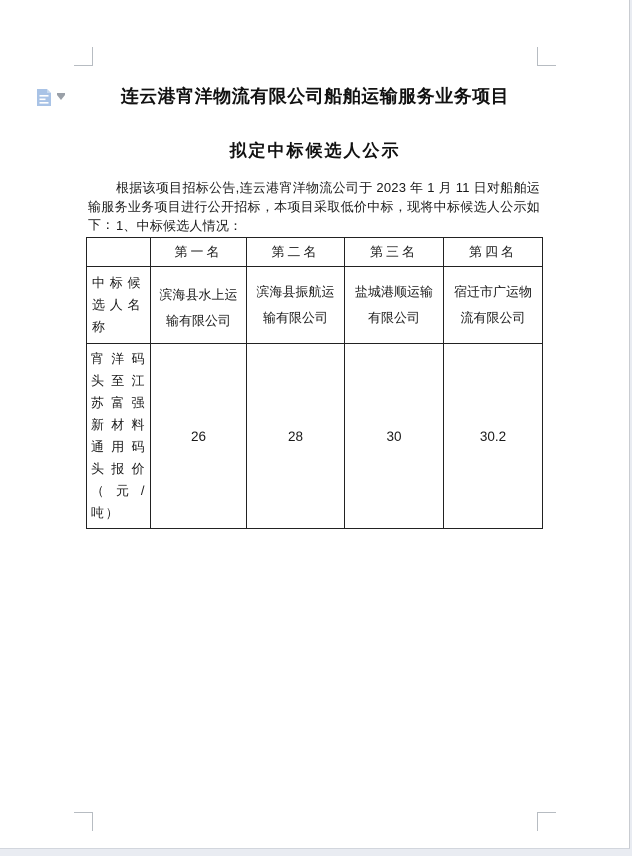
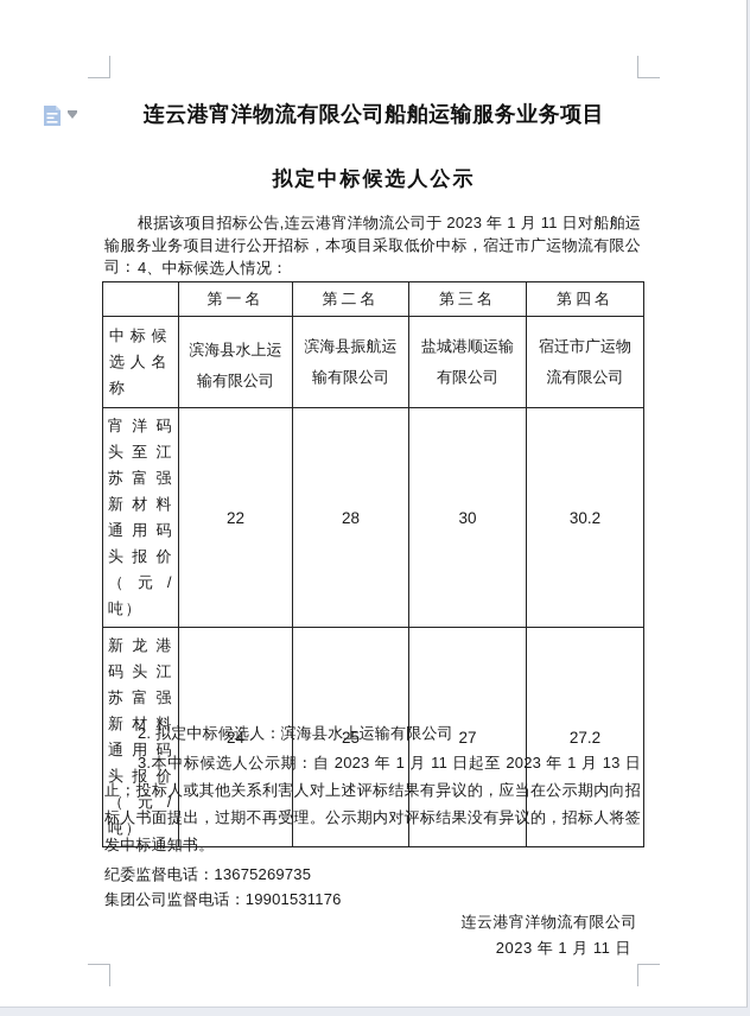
  连云港宵洋物流有限公司船舶运输服务业务项目
  拟定中标候选人公示
- 根据该项目招标公告,连云港宵洋物流公司于 2023 年 1 月 11 日对船舶运输服务业务项目进行公开招标，本项目采取低价中标，现将中标候选人公示如下：
+ 根据该项目招标公告,连云港宵洋物流公司于 2023 年 1 月 11 日对船舶运输服务业务项目进行公开招标，本项目采取低价中标，宿迁市广运物流有限公司：
- 1、中标候选人情况：
+ 4、中标候选人情况：
  	第一名	第二名	第三名	第四名
  中标候选人名称	滨海县水上运输有限公司	滨海县振航运输有限公司	盐城港顺运输有限公司	宿迁市广运物流有限公司
- 宵洋码头至江苏富强新材料通用码头报价（元/吨）	26	28	30	30.2
+ 宵洋码头至江苏富强新材料通用码头报价（元/吨）	22	28	30	30.2
+ 新龙港码头江苏富强新材料通用码头报价（元/吨）	24	25	27	27.2
+ 2. 拟定中标候选人：滨海县水上运输有限公司
+ 3.本中标候选人公示期：自 2023 年 1 月 11 日起至 2023 年 1 月 13 日止；投标人或其他关系利害人对上述评标结果有异议的，应当在公示期内向招标人书面提出，过期不再受理。公示期内对评标结果没有异议的，招标人将签发中标通知书。
+ 纪委监督电话：13675269735
+ 集团公司监督电话：19901531176
+ 连云港宵洋物流有限公司
+ 2023 年 1 月 11 日
